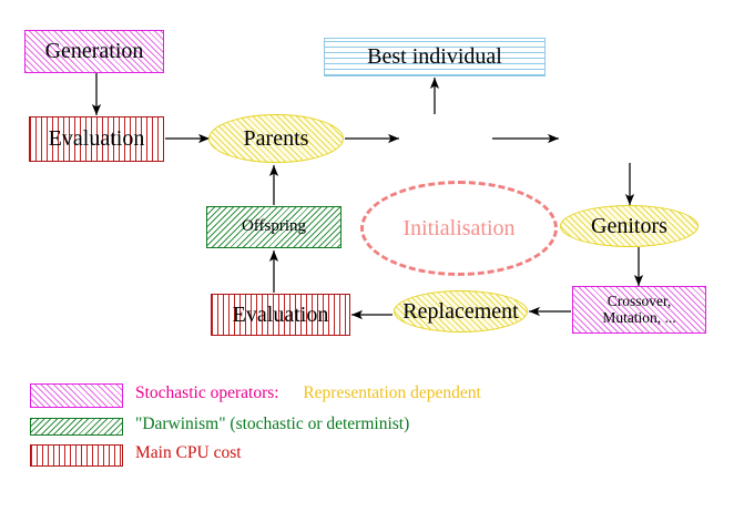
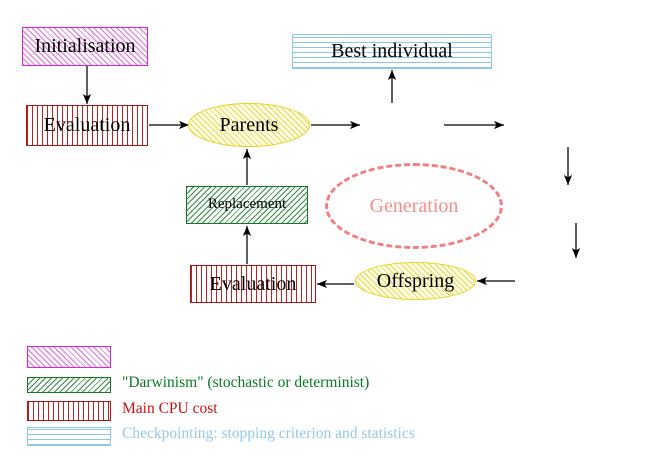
- Generation
+ Initialisation
  Evaluation
  Parents
  Best individual
- Genitors
- Crossover,
- Mutation, ...
- Replacement
+ Offspring
  Evaluation
- Offspring
+ Replacement
- Initialisation
+ Generation
- Stochastic operators: Representation dependent
  "Darwinism" (stochastic or determinist)
  Main CPU cost
+ Checkpointing: stopping criterion and statistics
